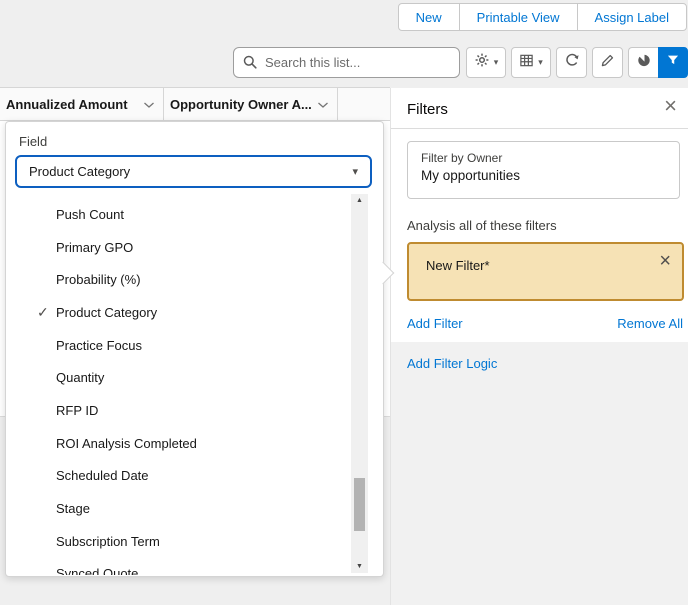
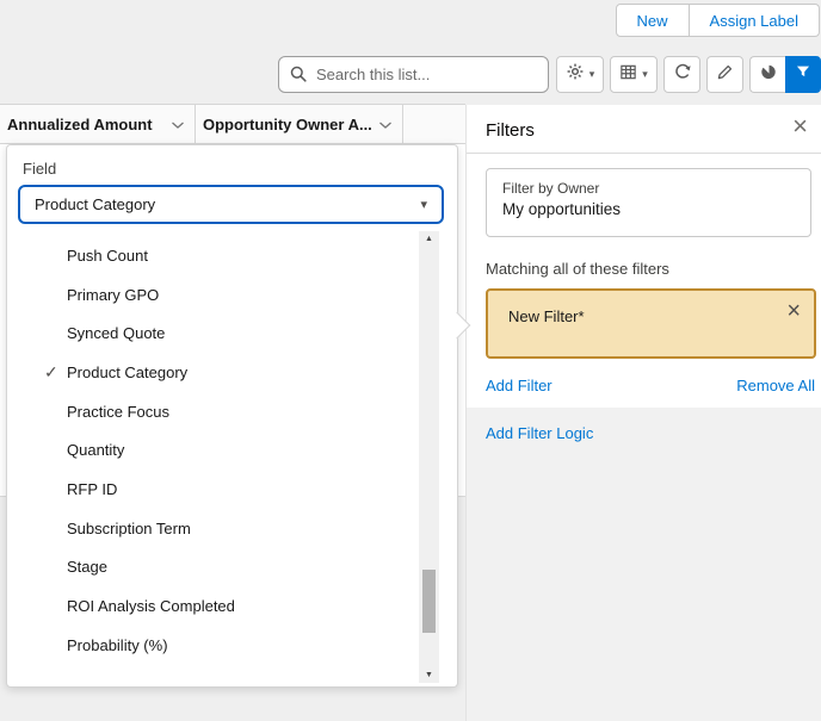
  New
- Printable View
  Assign Label
  Search this list...
  ▾
  ▾
  Annualized Amount
  Opportunity Owner A...
  Filters
  ×
  Filter by Owner
  My opportunities
- Analysis all of these filters
+ Matching all of these filters
  New Filter*
  ×
  Add Filter
  Remove All
  Add Filter Logic
  Field
  Product Category
  ▾
  Push Count
  Primary GPO
- Probability (%)
+ Synced Quote
  ✓
  Product Category
  Practice Focus
  Quantity
  RFP ID
- ROI Analysis Completed
+ Subscription Term
- Scheduled Date
  Stage
- Subscription Term
+ ROI Analysis Completed
- Synced Quote
+ Probability (%)
